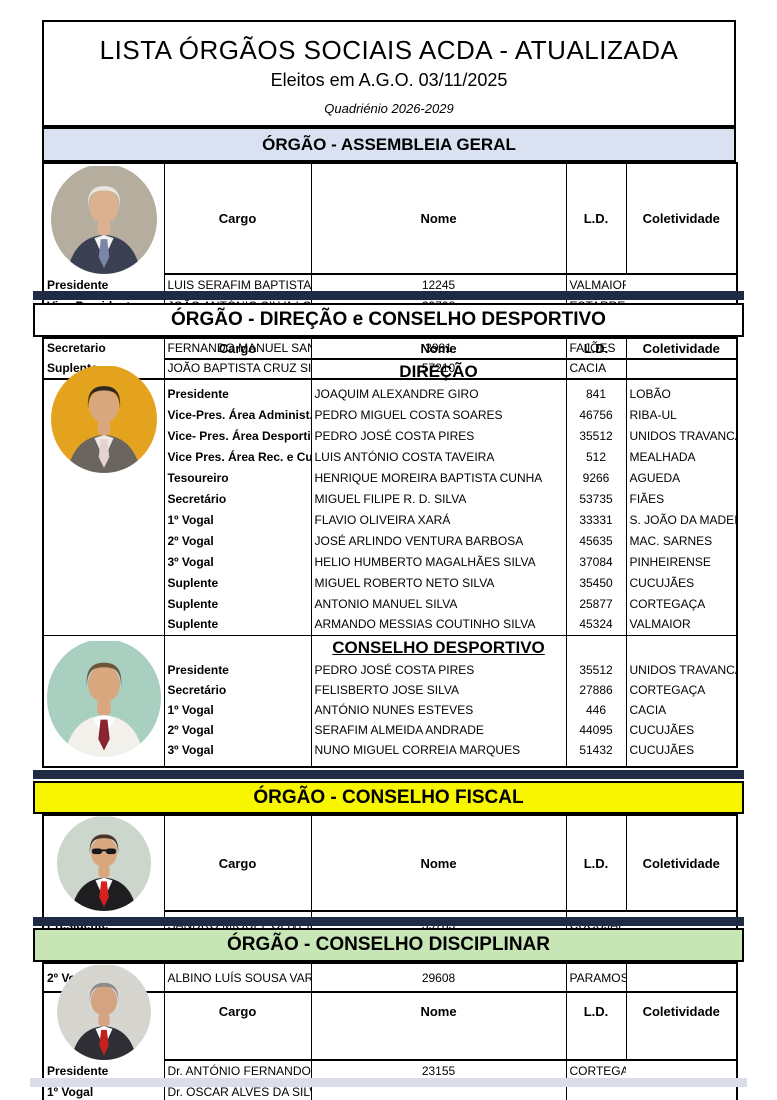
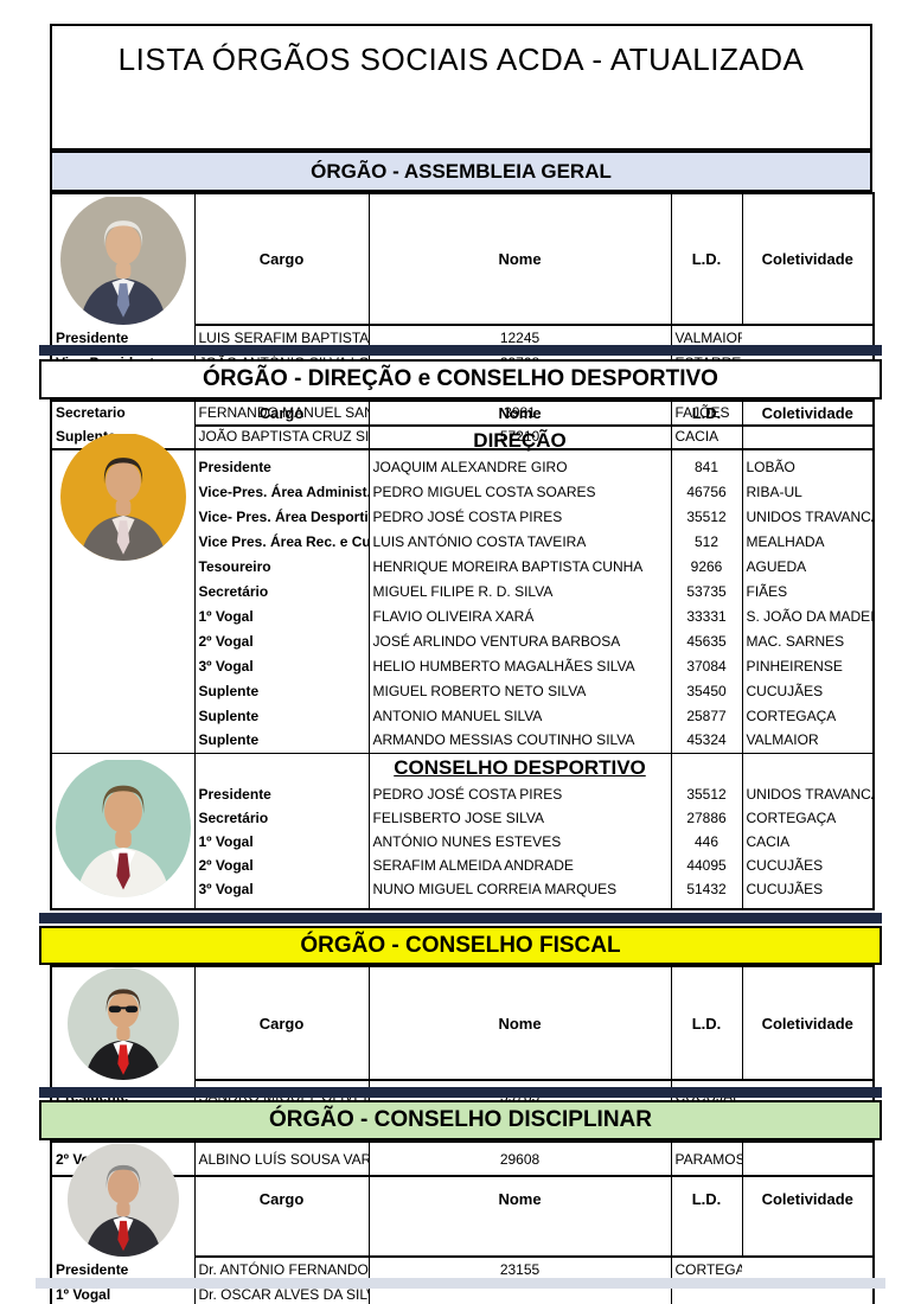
  LISTA ÓRGÃOS SOCIAIS ACDA - ATUALIZADA
- Eleitos em A.G.O. 03/11/2025
- Quadriénio 2026-2029
  ÓRGÃO - ASSEMBLEIA GERAL
  	Cargo	Nome	L.D.	Coletividade
  Presidente	LUIS SERAFIM BAPTISTA	12245	VALMAIO
  Secretario	FERNANDO MANUEL SA	3981	FAJÕES
  Suple	JOÃO BAPTISTA CRUZ SI	57210	CACIA
  ÓRGÃO - DIREÇÃO e CONSELHO DESPORTIVO
  	Cargo	Nome	L.D.	Coletividade
  	DIREÇÃO
  Presidente	JOAQUIM ALEXANDRE GIRO	841	LOBÃO
  Vice-Pres. Área Administ	PEDRO MIGUEL COSTA SOARES	46756	RIBA-UL
  Vice- Pres. Área Desporti	PEDRO JOSÉ COSTA PIRES	35512	UNIDOS TRAVANC
  Vice Pres. Área Rec. e Cu	LUIS ANTÓNIO COSTA TAVEIRA	512	MEALHADA
  Tesoureiro	HENRIQUE MOREIRA BAPTISTA CUNHA	9266	AGUEDA
  Secretário	MIGUEL FILIPE R. D. SILVA	53735	FIÃES
  1º Vogal	FLAVIO OLIVEIRA XARÁ	33331	S. JOÃO DA MADEI
  2º Vogal	JOSÉ ARLINDO VENTURA BARBOSA	45635	MAC. SARNES
  3º Vogal	HELIO HUMBERTO MAGALHÃES SILVA	37084	PINHEIRENSE
  Suplente	MIGUEL ROBERTO NETO SILVA	35450	CUCUJÃES
  Suplente	ANTONIO MANUEL SILVA	25877	CORTEGAÇA
  Suplente	ARMANDO MESSIAS COUTINHO SILVA	45324	VALMAIOR
  		CONSELHO DESPORTIVO
  Presidente	PEDRO JOSÉ COSTA PIRES	35512	UNIDOS TRAVANC
  Secretário	FELISBERTO JOSE SILVA	27886	CORTEGAÇA
  1º Vogal	ANTÓNIO NUNES ESTEVES	446	CACIA
  2º Vogal	SERAFIM ALMEIDA ANDRADE	44095	CUCUJÃES
  3º Vogal	NUNO MIGUEL CORREIA MARQUES	51432	CUCUJÃES
  ÓRGÃO - CONSELHO FISCAL
  	Cargo	Nome	L.D.	Coletividade
  2º V	ALBINO LUÍS SOUSA VAR	29608	PARAMOS
  ÓRGÃO - CONSELHO DISCIPLINAR
  	Cargo	Nome	L.D.	Coletividade
  Presidente	Dr. ANTÓNIO FERNANDO	23155	CORTEGA
  1º Vogal	Dr. ÓSCAR ALVES DA SIL
